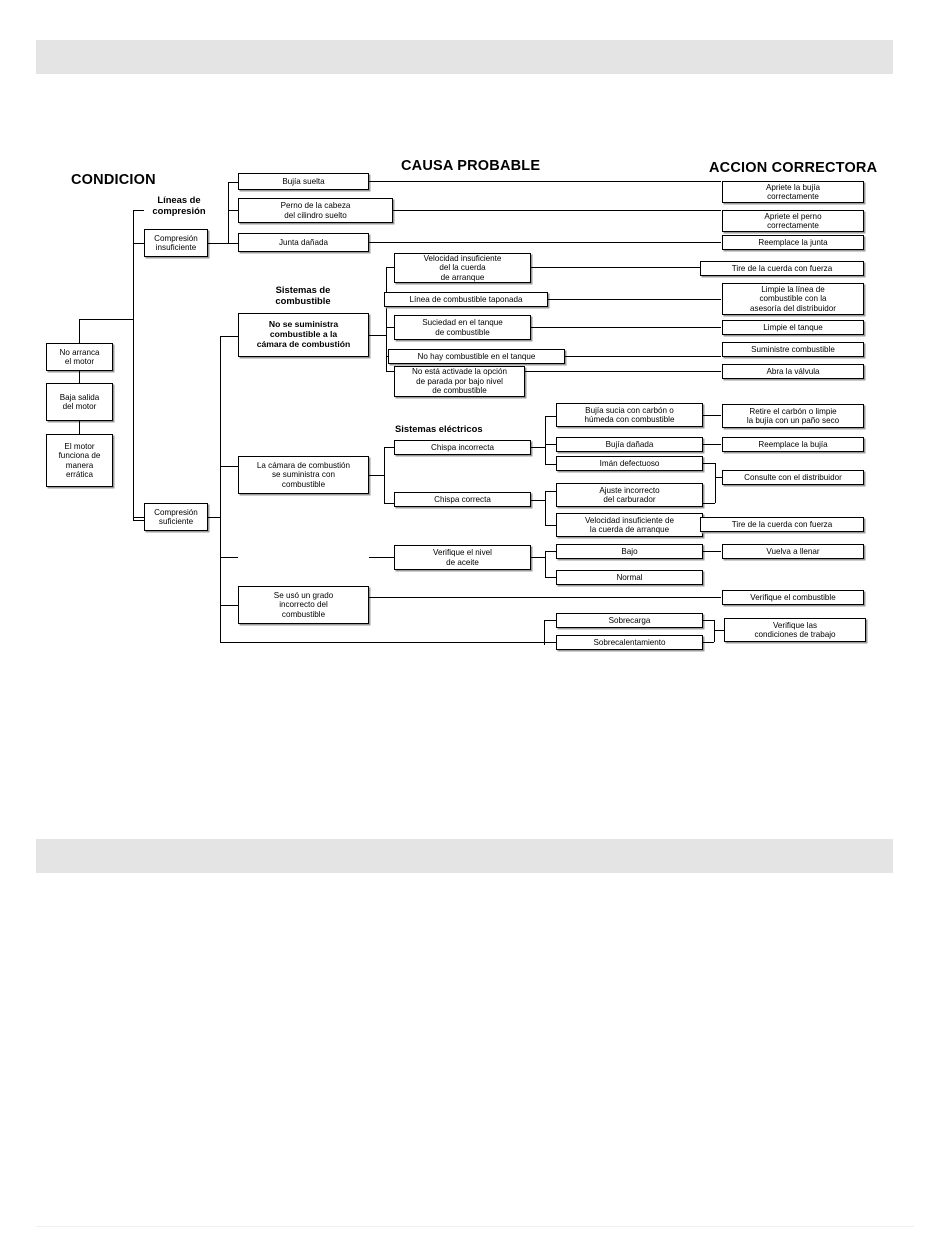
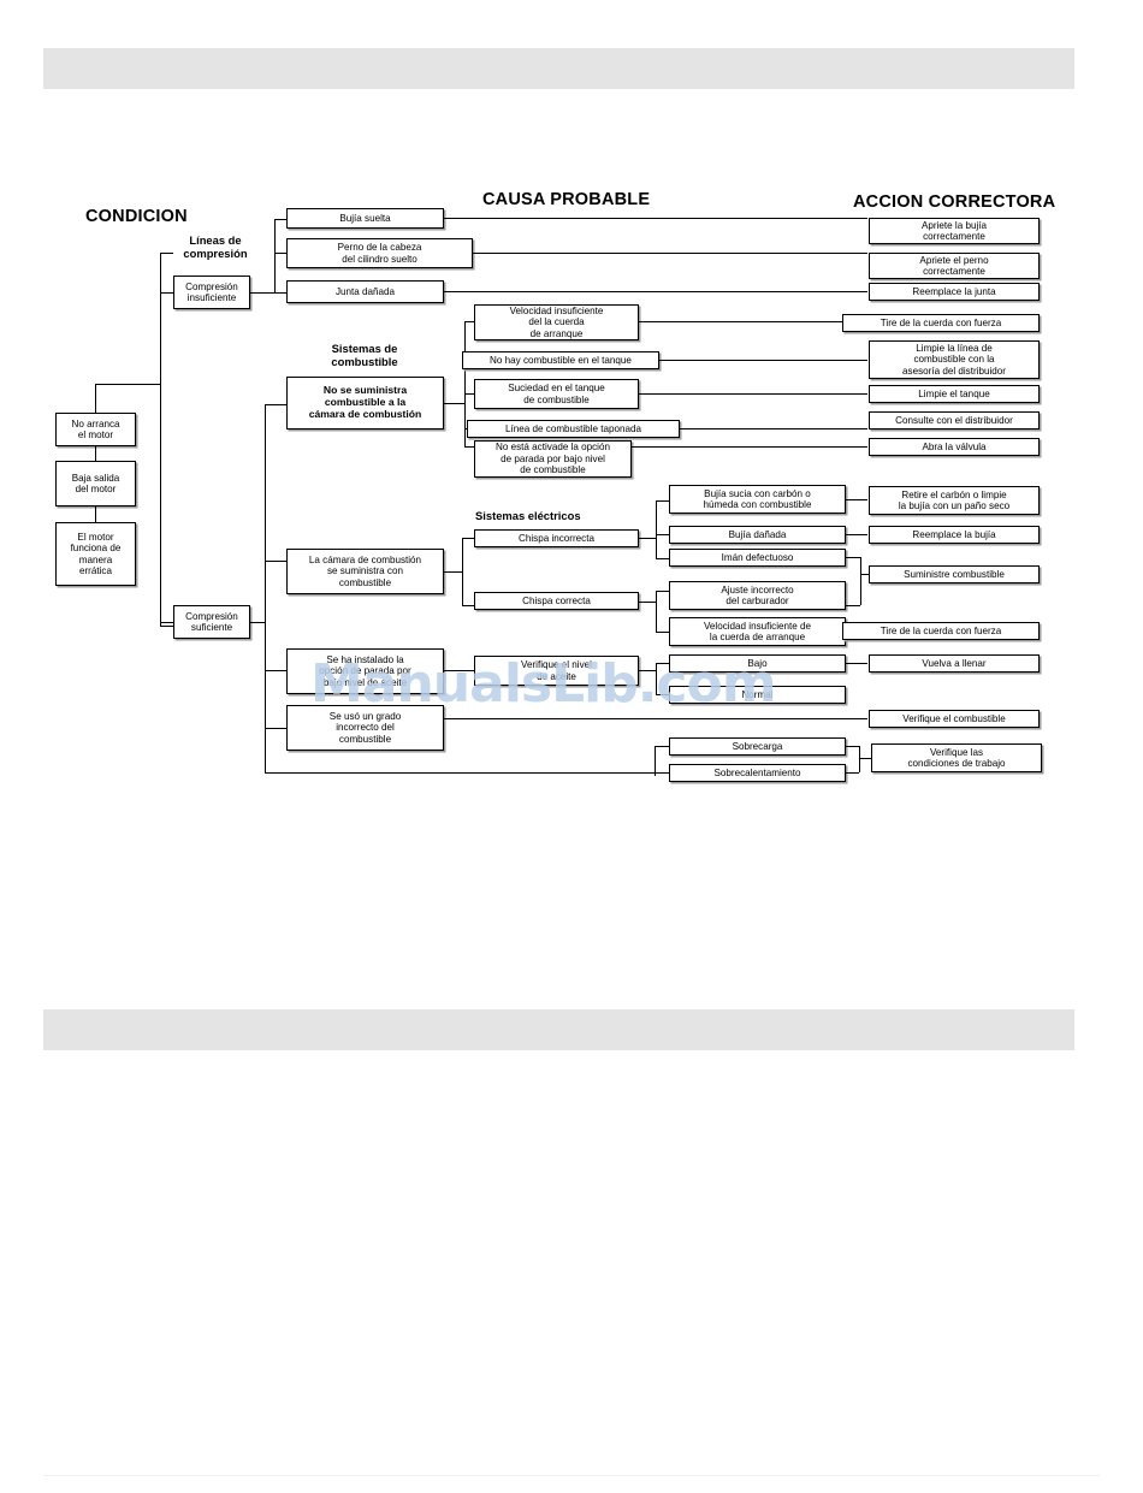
  CONDICION
  CAUSA PROBABLE
  ACCION CORRECTORA
  Líneas de
  compresión
  Sistemas de
  combustible
  Sistemas eléctricos
  No arranca
  el motor
  Baja salida
  del motor
  El motor
  funciona de
  manera
  errática
  Compresión
  insuficiente
  Compresión
  suficiente
  Bujía suelta
  Perno de la cabeza
  del cilindro suelto
  Junta dañada
  Apriete la bujía
  correctamente
  Apriete el perno
  correctamente
  Reemplace la junta
  No se suministra
  combustible a la
  cámara de combustión
  Velocidad insuficiente
  del la cuerda
  de arranque
- Línea de combustible taponada
+ No hay combustible en el tanque
  Suciedad en el tanque
  de combustible
- No hay combustible en el tanque
+ Línea de combustible taponada
  No está activade la opción
  de parada por bajo nivel
  de combustible
  Tire de la cuerda con fuerza
  Limpie la línea de
  combustible con la
  asesoría del distribuidor
  Limpie el tanque
- Suministre combustible
+ Consulte con el distribuidor
  Abra la válvula
  La cámara de combustión
  se suministra con
  combustible
  Chispa incorrecta
  Chispa correcta
  Bujía sucia con carbón o
  húmeda con combustible
  Bujía dañada
  Imán defectuoso
  Ajuste incorrecto
  del carburador
  Velocidad insuficiente de
  la cuerda de arranque
  Retire el carbón o limpie
  la bujía con un paño seco
  Reemplace la bujía
- Consulte con el distribuidor
+ Suministre combustible
  Tire de la cuerda con fuerza
+ Se ha instalado la
+ opción de parada por
+ bajo nivel de aceite
  Verifique el nivel
  de aceite
  Bajo
  Normal
  Vuelva a llenar
  Se usó un grado
  incorrecto del
  combustible
  Verifique el combustible
  Sobrecarga
  Sobrecalentamiento
  Verifique las
  condiciones de trabajo
+ ManualsLib.com
